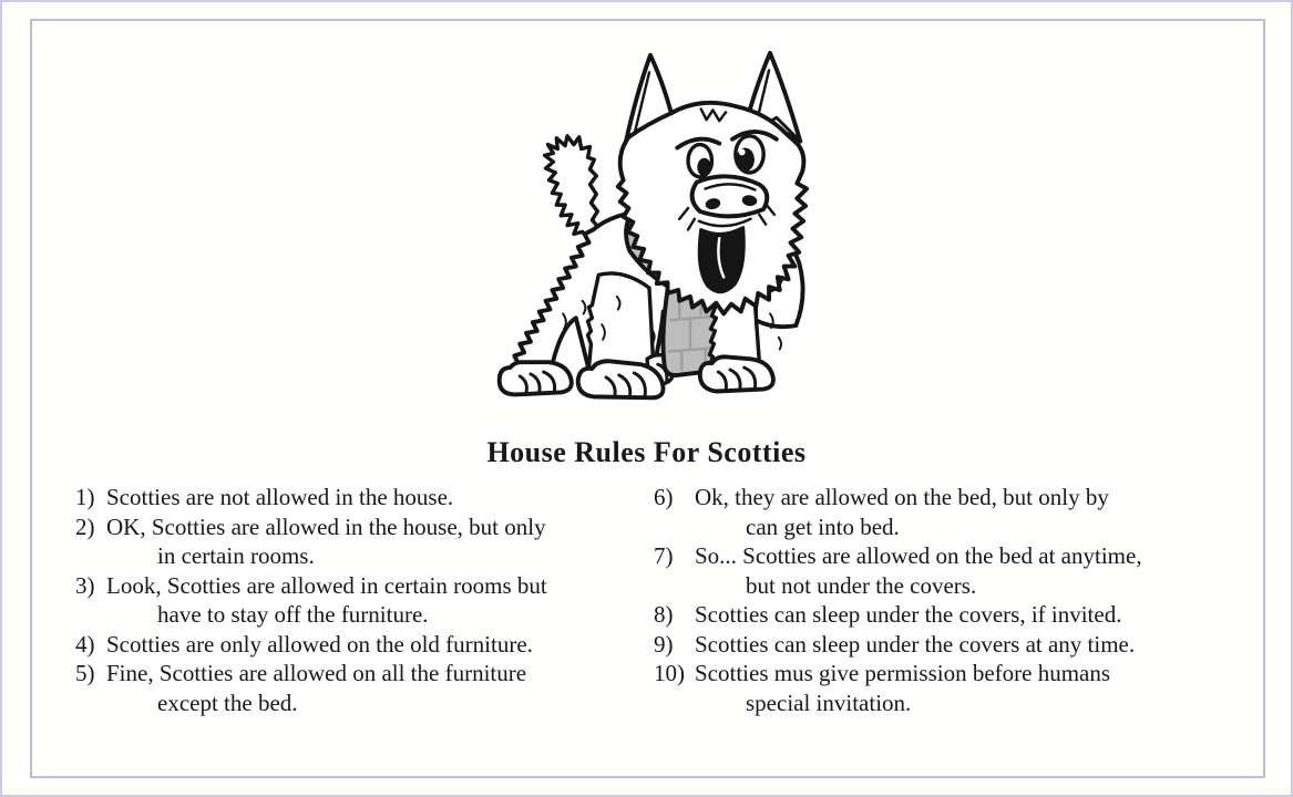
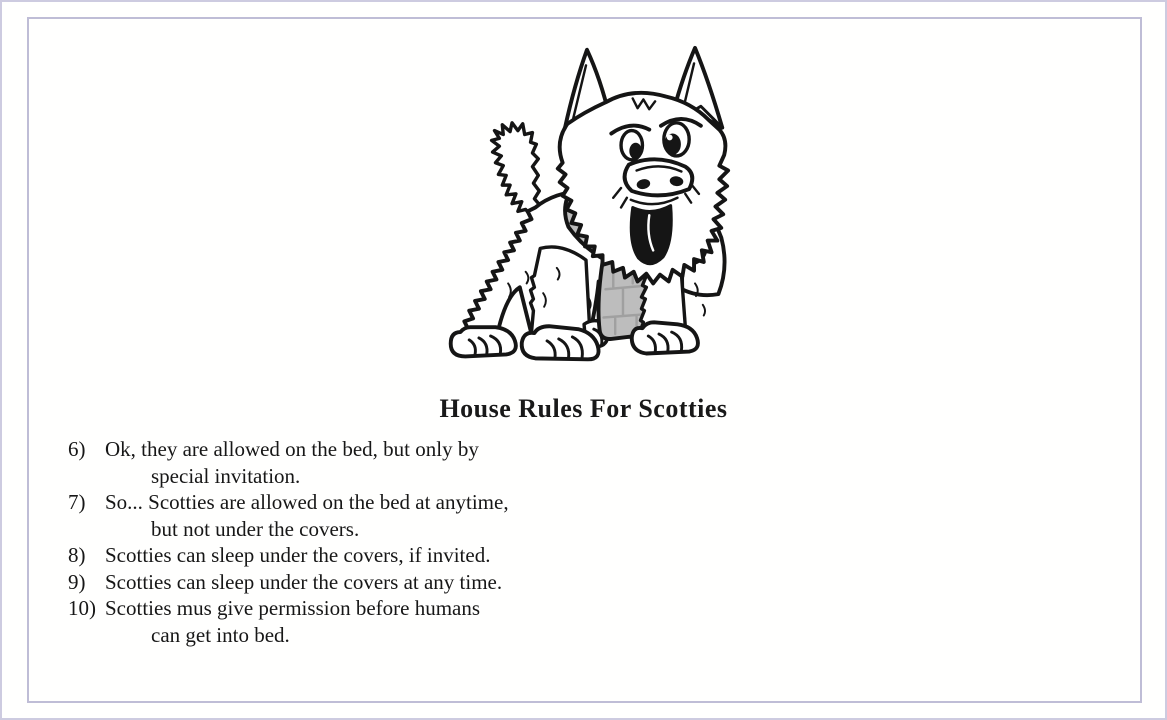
  House Rules For Scotties
- 1)
- Scotties are not allowed in the house.
- 2)
- OK, Scotties are allowed in the house, but only
- in certain rooms.
- 3)
- Look, Scotties are allowed in certain rooms but
- have to stay off the furniture.
- 4)
- Scotties are only allowed on the old furniture.
- 5)
- Fine, Scotties are allowed on all the furniture
- except the bed.
  6)
  Ok, they are allowed on the bed, but only by
- can get into bed.
+ special invitation.
  7)
  So... Scotties are allowed on the bed at anytime,
  but not under the covers.
  8)
  Scotties can sleep under the covers, if invited.
  9)
  Scotties can sleep under the covers at any time.
  10)
  Scotties mus give permission before humans
- special invitation.
+ can get into bed.
